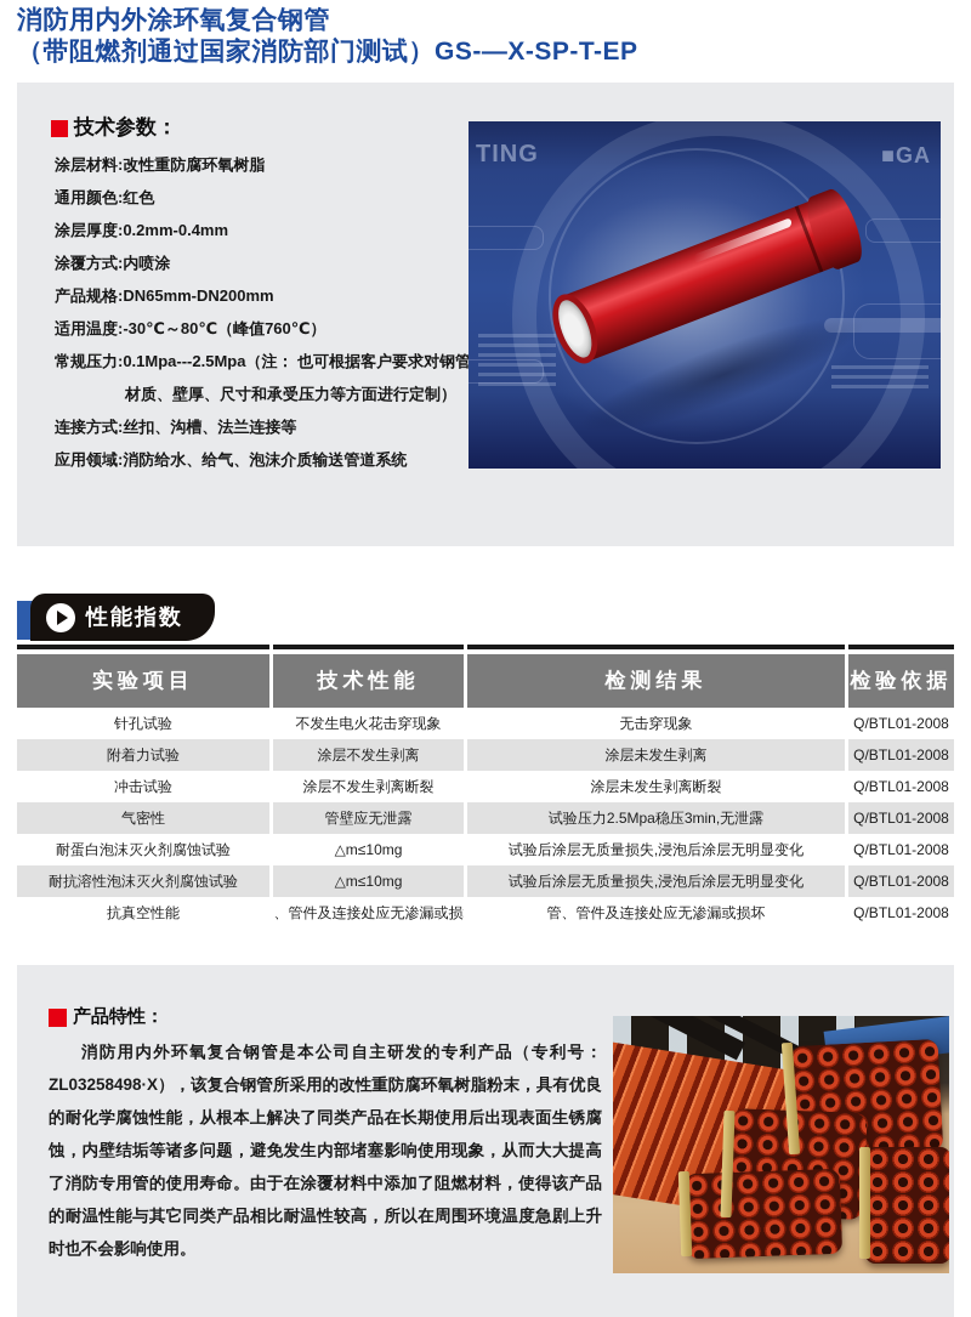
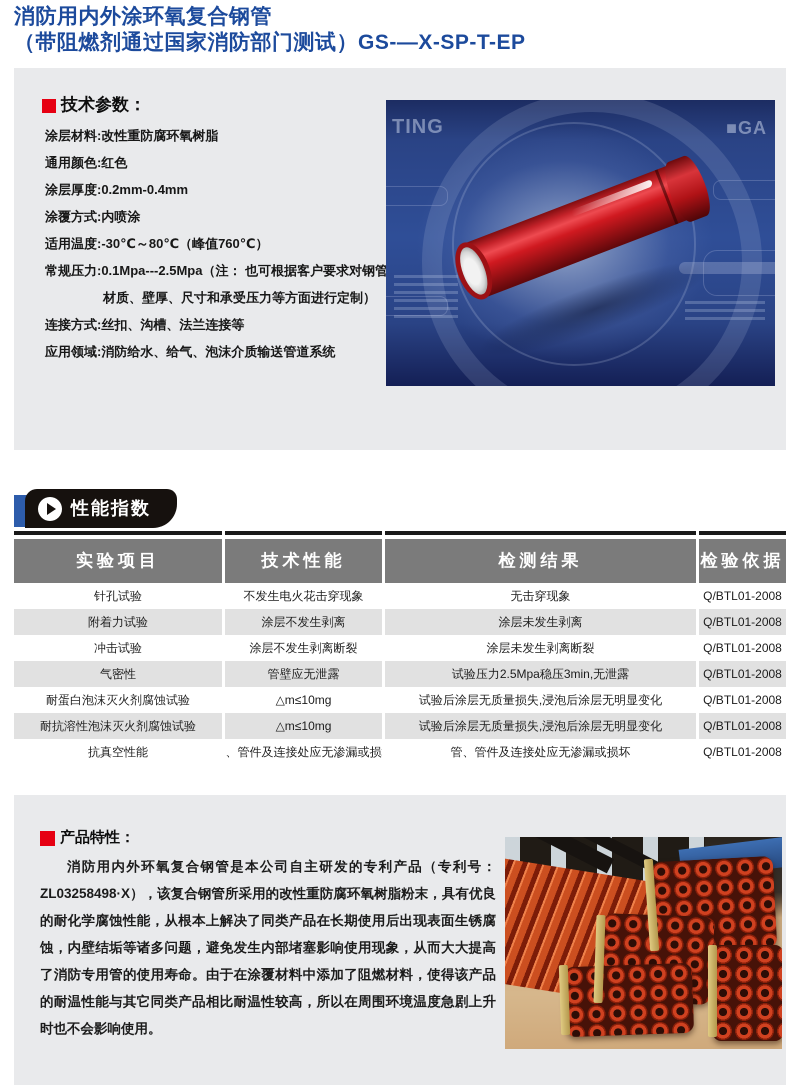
  消防用内外涂环氧复合钢管
  （带阻燃剂通过国家消防部门测试）GS-—X-SP-T-EP
  技术参数：
  涂层材料:改性重防腐环氧树脂
  通用颜色:红色
  涂层厚度:0.2mm-0.4mm
  涂覆方式:内喷涂
- 产品规格:DN65mm-DN200mm
  适用温度:-30℃～80℃（峰值760℃）
  常规压力:0.1Mpa---2.5Mpa（注： 也可根据客户要求对钢管
  材质、壁厚、尺寸和承受压力等方面进行定制）
  连接方式:丝扣、沟槽、法兰连接等
  应用领域:消防给水、给气、泡沫介质输送管道系统
  TING
  ■GA
  性能指数
  实验项目
  技术性能
  检测结果
  检验依据
  针孔试验
  不发生电火花击穿现象
  无击穿现象
  Q/BTL01-2008
  附着力试验
  涂层不发生剥离
  涂层未发生剥离
  Q/BTL01-2008
  冲击试验
  涂层不发生剥离断裂
  涂层未发生剥离断裂
  Q/BTL01-2008
  气密性
  管壁应无泄露
  试验压力2.5Mpa稳压3min,无泄露
  Q/BTL01-2008
  耐蛋白泡沫灭火剂腐蚀试验
  △m≤10mg
  试验后涂层无质量损失,浸泡后涂层无明显变化
  Q/BTL01-2008
  耐抗溶性泡沫灭火剂腐蚀试验
  △m≤10mg
  试验后涂层无质量损失,浸泡后涂层无明显变化
  Q/BTL01-2008
  抗真空性能
  、管件及连接处应无渗漏或损
  管、管件及连接处应无渗漏或损坏
  Q/BTL01-2008
  产品特性：
  消防用内外环氧复合钢管是本公司自主研发的专利产品（专利号：ZL03258498·X），该复合钢管所采用的改性重防腐环氧树脂粉末，具有优良的耐化学腐蚀性能，从根本上解决了同类产品在长期使用后出现表面生锈腐蚀，内壁结垢等诸多问题，避免发生内部堵塞影响使用现象，从而大大提高了消防专用管的使用寿命。由于在涂覆材料中添加了阻燃材料，使得该产品的耐温性能与其它同类产品相比耐温性较高，所以在周围环境温度急剧上升时也不会影响使用。
